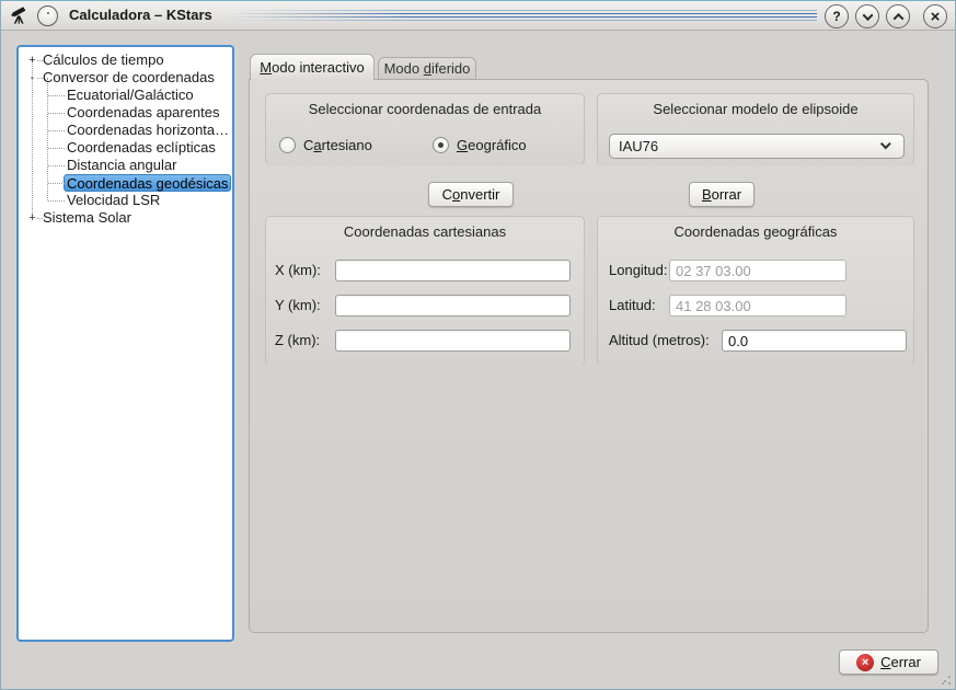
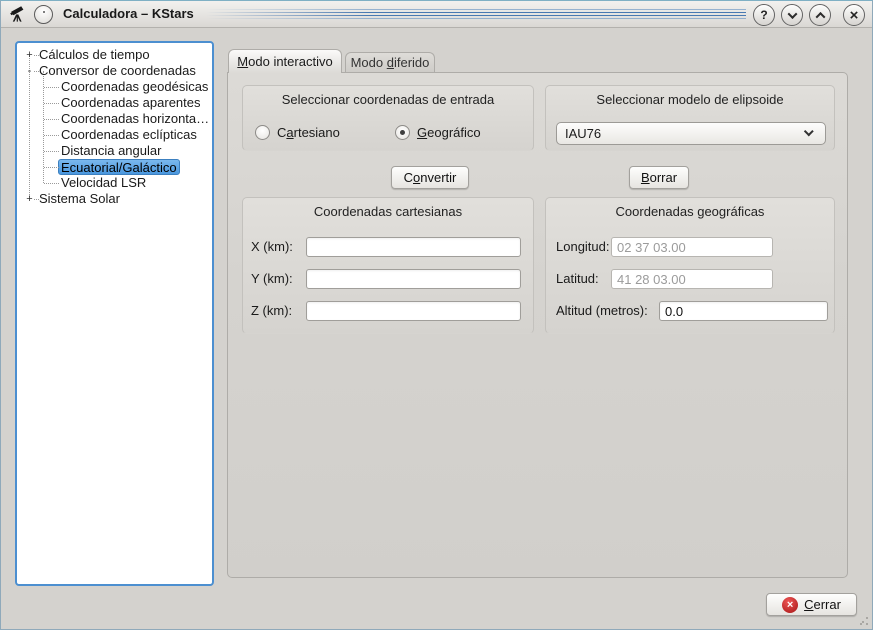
  Calculadora – KStars
  ?
  ×
  +
  Cálculos de tiempo
  -
  Conversor de coordenadas
- Ecuatorial/Galáctico
+ Coordenadas geodésicas
  Coordenadas aparentes
  Coordenadas horizonta…
  Coordenadas eclípticas
  Distancia angular
- Coordenadas geodésicas
+ Ecuatorial/Galáctico
  Velocidad LSR
  +
  Sistema Solar
  Modo interactivo
  Modo diferido
  Seleccionar coordenadas de entrada
  Cartesiano
  Geográfico
  Seleccionar modelo de elipsoide
  IAU76
  Convertir
  Borrar
  Coordenadas cartesianas
  X (km):
  Y (km):
  Z (km):
  Coordenadas geográficas
  Longitud:
  02 37 03.00
  Latitud:
  41 28 03.00
  Altitud (metros):
  0.0
  ×
  Cerrar
